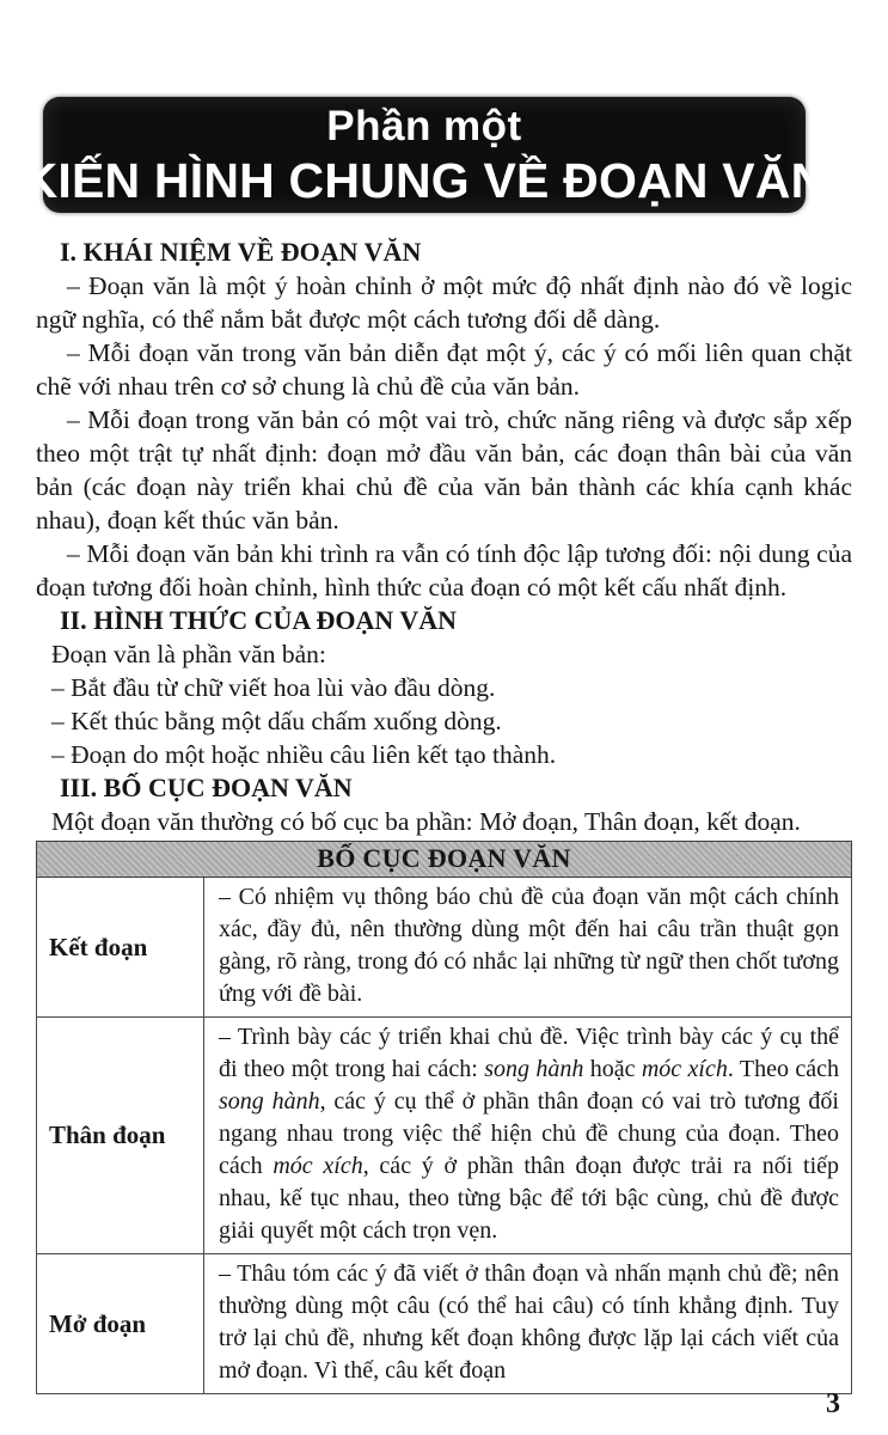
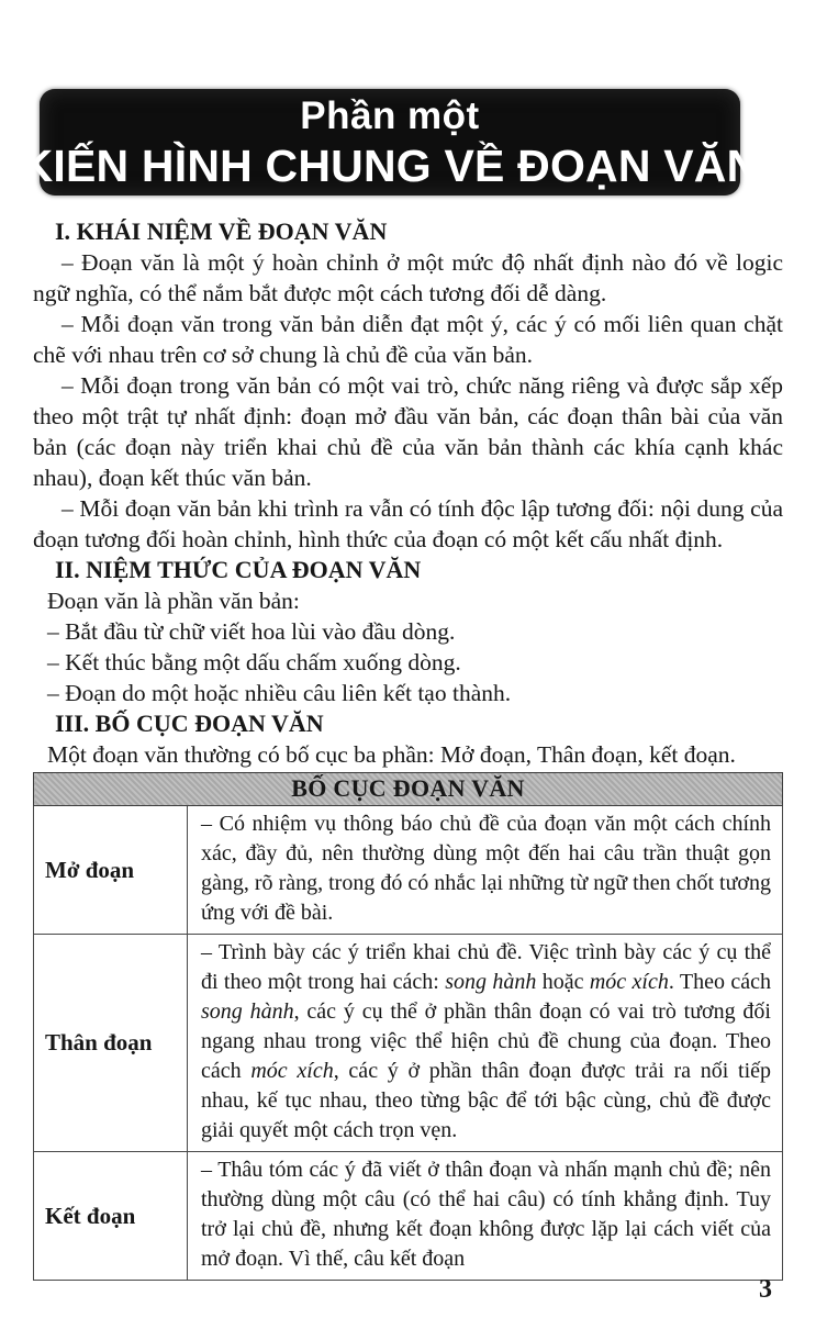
  Phần một
  KIẾN HÌNH CHUNG VỀ ĐOẠN VĂN
  I. KHÁI NIỆM VỀ ĐOẠN VĂN
  – Đoạn văn là một ý hoàn chỉnh ở một mức độ nhất định nào đó về logic ngữ nghĩa, có thể nắm bắt được một cách tương đối dễ dàng.
  – Mỗi đoạn văn trong văn bản diễn đạt một ý, các ý có mối liên quan chặt chẽ với nhau trên cơ sở chung là chủ đề của văn bản.
  – Mỗi đoạn trong văn bản có một vai trò, chức năng riêng và được sắp xếp theo một trật tự nhất định: đoạn mở đầu văn bản, các đoạn thân bài của văn bản (các đoạn này triển khai chủ đề của văn bản thành các khía cạnh khác nhau), đoạn kết thúc văn bản.
  – Mỗi đoạn văn bản khi trình ra vẫn có tính độc lập tương đối: nội dung của đoạn tương đối hoàn chỉnh, hình thức của đoạn có một kết cấu nhất định.
- II. HÌNH THỨC CỦA ĐOẠN VĂN
+ II. NIỆM THỨC CỦA ĐOẠN VĂN
  Đoạn văn là phần văn bản:
  – Bắt đầu từ chữ viết hoa lùi vào đầu dòng.
  – Kết thúc bằng một dấu chấm xuống dòng.
  – Đoạn do một hoặc nhiều câu liên kết tạo thành.
  III. BỐ CỤC ĐOẠN VĂN
  Một đoạn văn thường có bố cục ba phần: Mở đoạn, Thân đoạn, kết đoạn.
  BỐ CỤC ĐOẠN VĂN
- Kết đoạn	– Có nhiệm vụ thông báo chủ đề của đoạn văn một cách chính xác, đầy đủ, nên thường dùng một đến hai câu trần thuật gọn gàng, rõ ràng, trong đó có nhắc lại những từ ngữ then chốt tương ứng với đề bài.
+ Mở đoạn	– Có nhiệm vụ thông báo chủ đề của đoạn văn một cách chính xác, đầy đủ, nên thường dùng một đến hai câu trần thuật gọn gàng, rõ ràng, trong đó có nhắc lại những từ ngữ then chốt tương ứng với đề bài.
  Thân đoạn	– Trình bày các ý triển khai chủ đề. Việc trình bày các ý cụ thể đi theo một trong hai cách: song hành hoặc móc xích. Theo cách song hành, các ý cụ thể ở phần thân đoạn có vai trò tương đối ngang nhau trong việc thể hiện chủ đề chung của đoạn. Theo cách móc xích, các ý ở phần thân đoạn được trải ra nối tiếp nhau, kế tục nhau, theo từng bậc để tới bậc cùng, chủ đề được giải quyết một cách trọn vẹn.
- Mở đoạn	– Thâu tóm các ý đã viết ở thân đoạn và nhấn mạnh chủ đề; nên thường dùng một câu (có thể hai câu) có tính khẳng định. Tuy trở lại chủ đề, nhưng kết đoạn không được lặp lại cách viết của mở đoạn. Vì thế, câu kết đoạn
+ Kết đoạn	– Thâu tóm các ý đã viết ở thân đoạn và nhấn mạnh chủ đề; nên thường dùng một câu (có thể hai câu) có tính khẳng định. Tuy trở lại chủ đề, nhưng kết đoạn không được lặp lại cách viết của mở đoạn. Vì thế, câu kết đoạn
  3
